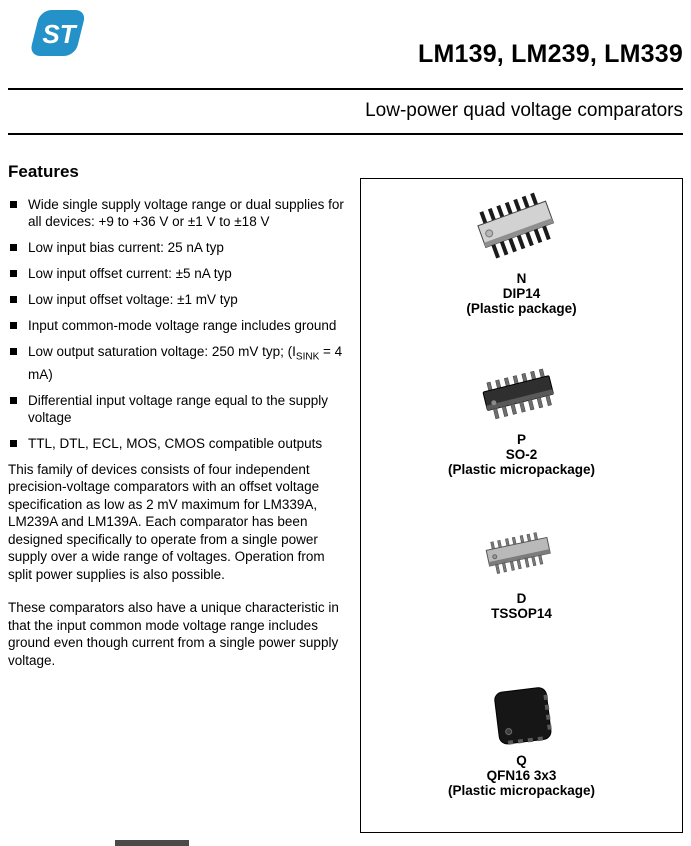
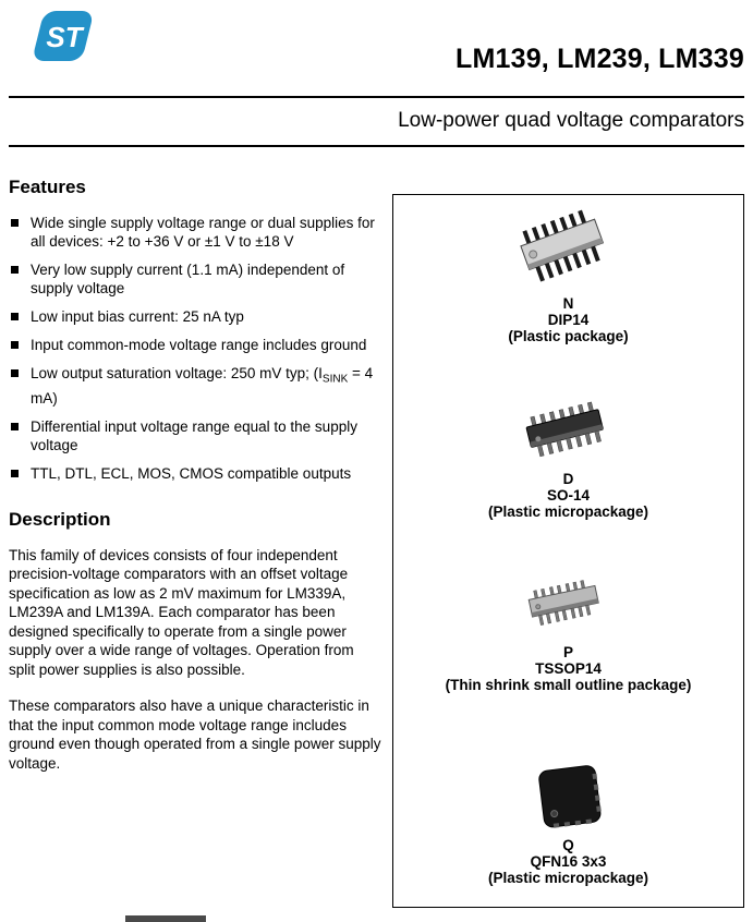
  ST
  LM139, LM239, LM339
  Low-power quad voltage comparators
  Features
- Wide single supply voltage range or dual supplies for all devices: +9 to +36 V or ±1 V to ±18 V
+ Wide single supply voltage range or dual supplies for all devices: +2 to +36 V or ±1 V to ±18 V
+ Very low supply current (1.1 mA) independent of supply voltage
  Low input bias current: 25 nA typ
- Low input offset current: ±5 nA typ
- Low input offset voltage: ±1 mV typ
  Input common-mode voltage range includes ground
  Low output saturation voltage: 250 mV typ; (ISINK = 4 mA)
  Differential input voltage range equal to the supply voltage
  TTL, DTL, ECL, MOS, CMOS compatible outputs
+ Description
  This family of devices consists of four independent precision-voltage comparators with an offset voltage specification as low as 2 mV maximum for LM339A, LM239A and LM139A. Each comparator has been designed specifically to operate from a single power supply over a wide range of voltages. Operation from split power supplies is also possible.
- These comparators also have a unique characteristic in that the input common mode voltage range includes ground even though current from a single power supply voltage.
+ These comparators also have a unique characteristic in that the input common mode voltage range includes ground even though operated from a single power supply voltage.
  N
  DIP14
  (Plastic package)
- P
+ D
- SO-2
+ SO-14
  (Plastic micropackage)
- D
+ P
  TSSOP14
+ (Thin shrink small outline package)
  Q
  QFN16 3x3
  (Plastic micropackage)
